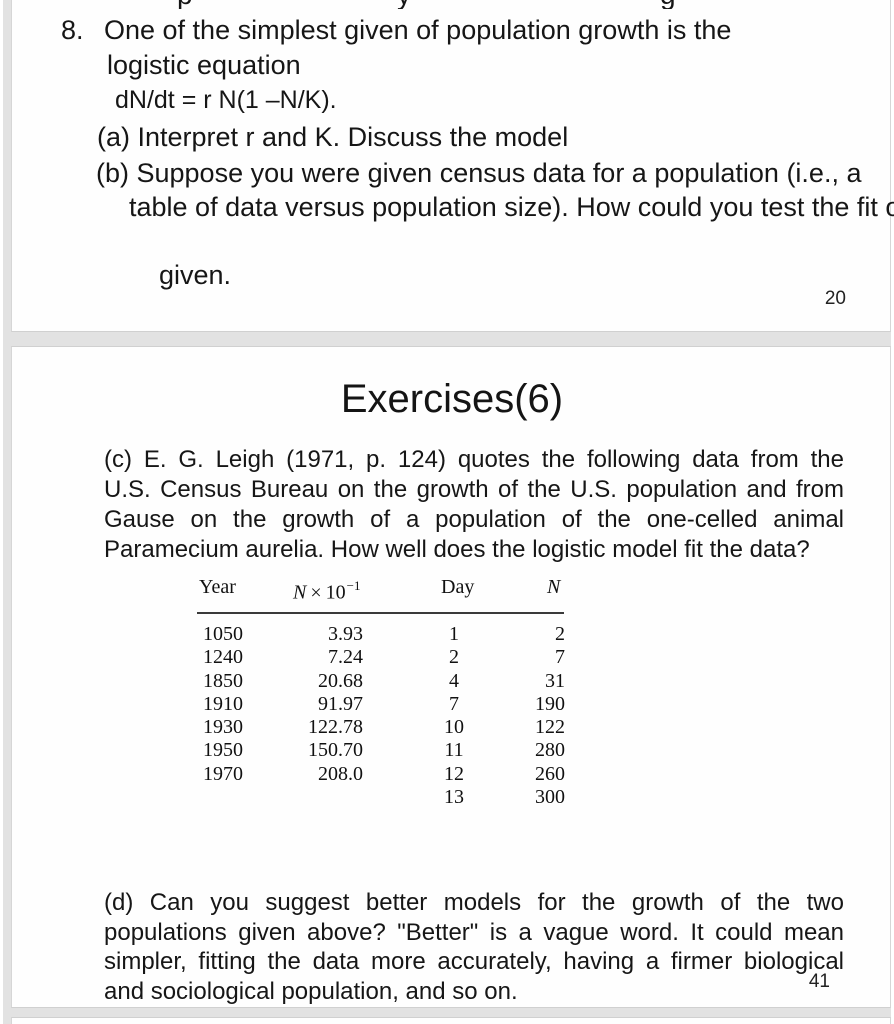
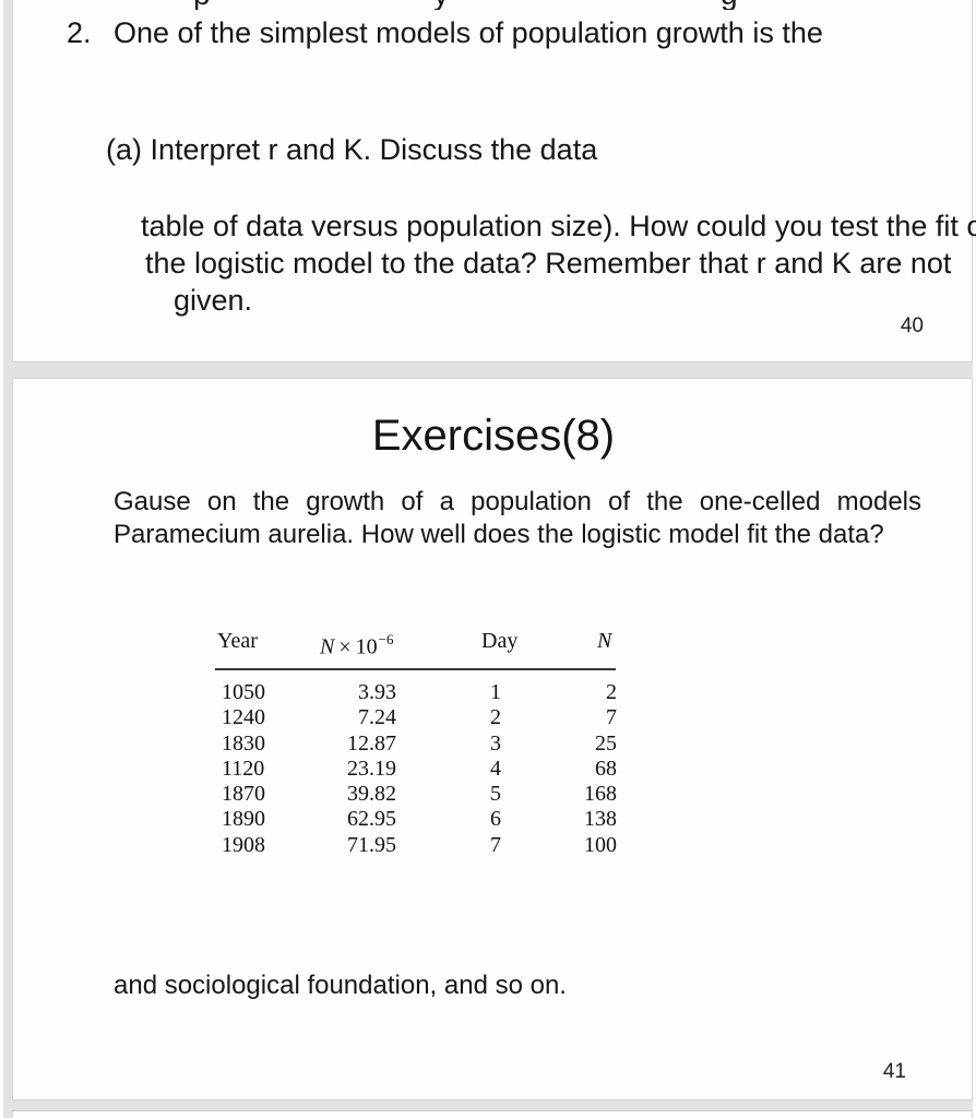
- 8.
+ 2.
- One of the simplest given of population growth is the
+ One of the simplest models of population growth is the
- logistic equation
- dN/dt = r N(1 –N/K).
- (a) Interpret r and K. Discuss the model
+ (a) Interpret r and K. Discuss the data
- (b) Suppose you were given census data for a population (i.e., a
  table of data versus population size). How could you test the fit o
+ the logistic model to the data? Remember that r and K are not
  given.
- 20
+ 40
- Exercises(6)
+ Exercises(8)
- (c) E. G. Leigh (1971, p. 124) quotes the following data from the
- U.S. Census Bureau on the growth of the U.S. population and from
- Gause on the growth of a population of the one-celled animal
+ Gause on the growth of a population of the one-celled models
  Paramecium aurelia. How well does the logistic model fit the data?
  Year
- N × 10−1
+ N × 10−6
  Day
  N
  1050
  3.93
  1
  2
  1240
  7.24
  2
  7
+ 1830
+ 12.87
+ 3
+ 25
- 1850
+ 1120
- 20.68
+ 23.19
  4
- 31
+ 68
+ 1870
+ 39.82
+ 5
+ 168
+ 1890
+ 62.95
+ 6
+ 138
- 1910
+ 1908
- 91.97
+ 71.95
  7
- 190
+ 100
- 1930
- 122.78
- 10
- 122
- 1950
- 150.70
- 11
- 280
- 1970
- 208.0
- 12
- 260
- 13
- 300
- (d) Can you suggest better models for the growth of the two
- populations given above? "Better" is a vague word. It could mean
- simpler, fitting the data more accurately, having a firmer biological
- and sociological population, and so on.
+ and sociological foundation, and so on.
  41
